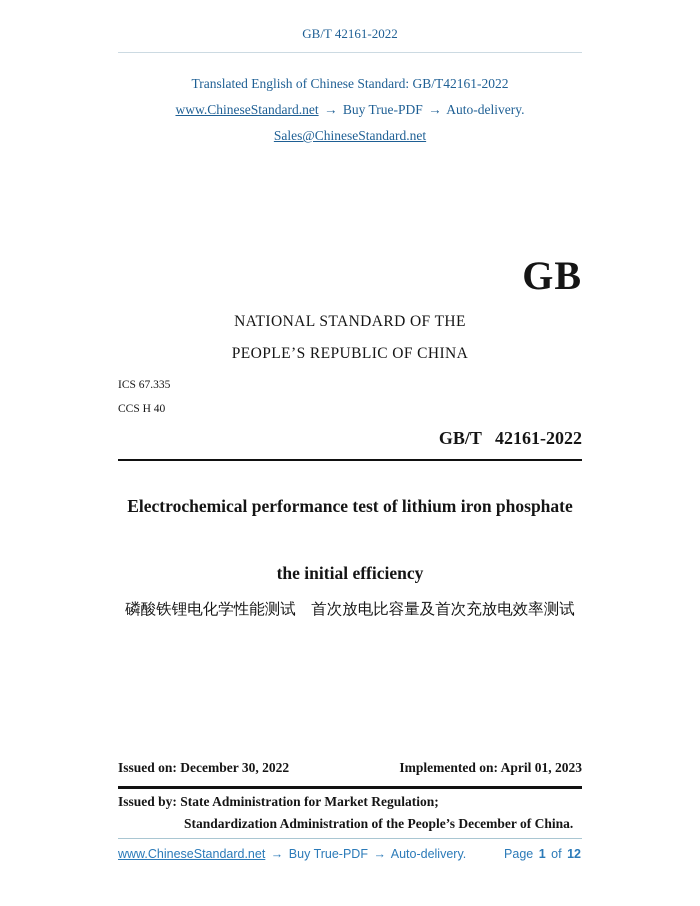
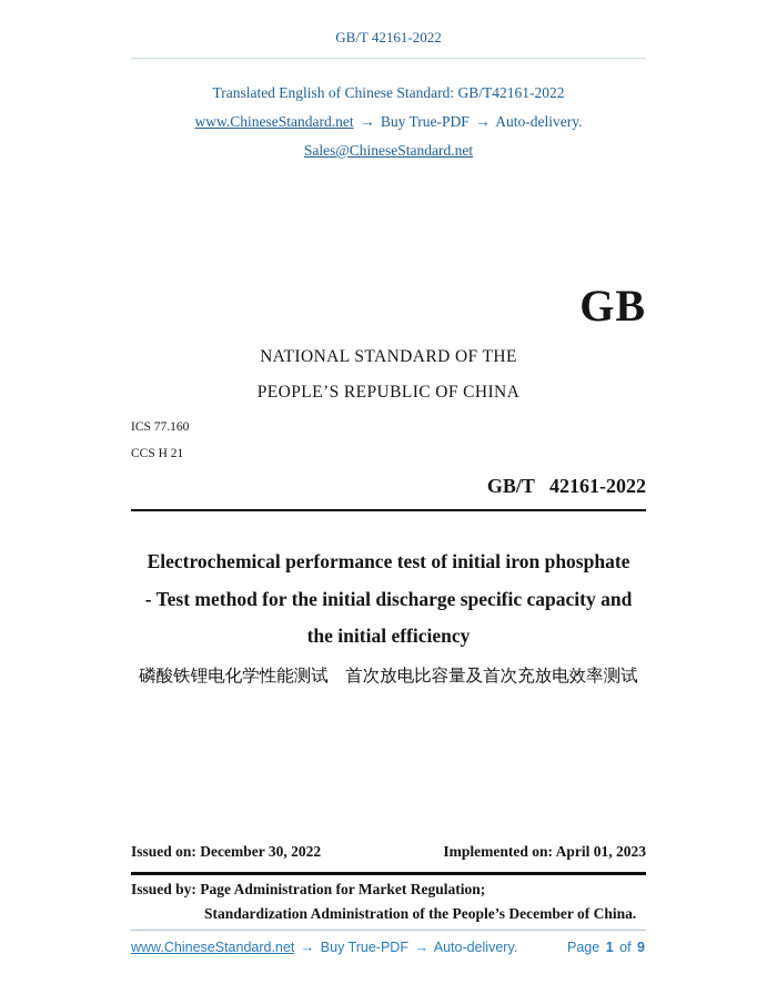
  GB/T 42161-2022
  Translated English of Chinese Standard: GB/T42161-2022
  www.ChineseStandard.net → Buy True-PDF → Auto-delivery.
  Sales@ChineseStandard.net
  GB
  NATIONAL STANDARD OF THE
  PEOPLE’S REPUBLIC OF CHINA
- ICS 67.335
+ ICS 77.160
- CCS H 40
+ CCS H 21
  GB/T 42161-2022
- Electrochemical performance test of lithium iron phosphate
+ Electrochemical performance test of initial iron phosphate
+ - Test method for the initial discharge specific capacity and
  the initial efficiency
  磷酸铁锂电化学性能测试 首次放电比容量及首次充放电效率测试
  Issued on: December 30, 2022
  Implemented on: April 01, 2023
- Issued by: State Administration for Market Regulation;
+ Issued by: Page Administration for Market Regulation;
  Standardization Administration of the People’s December of China.
  www.ChineseStandard.net → Buy True-PDF → Auto-delivery.
- Page 1 of 12
+ Page 1 of 9
